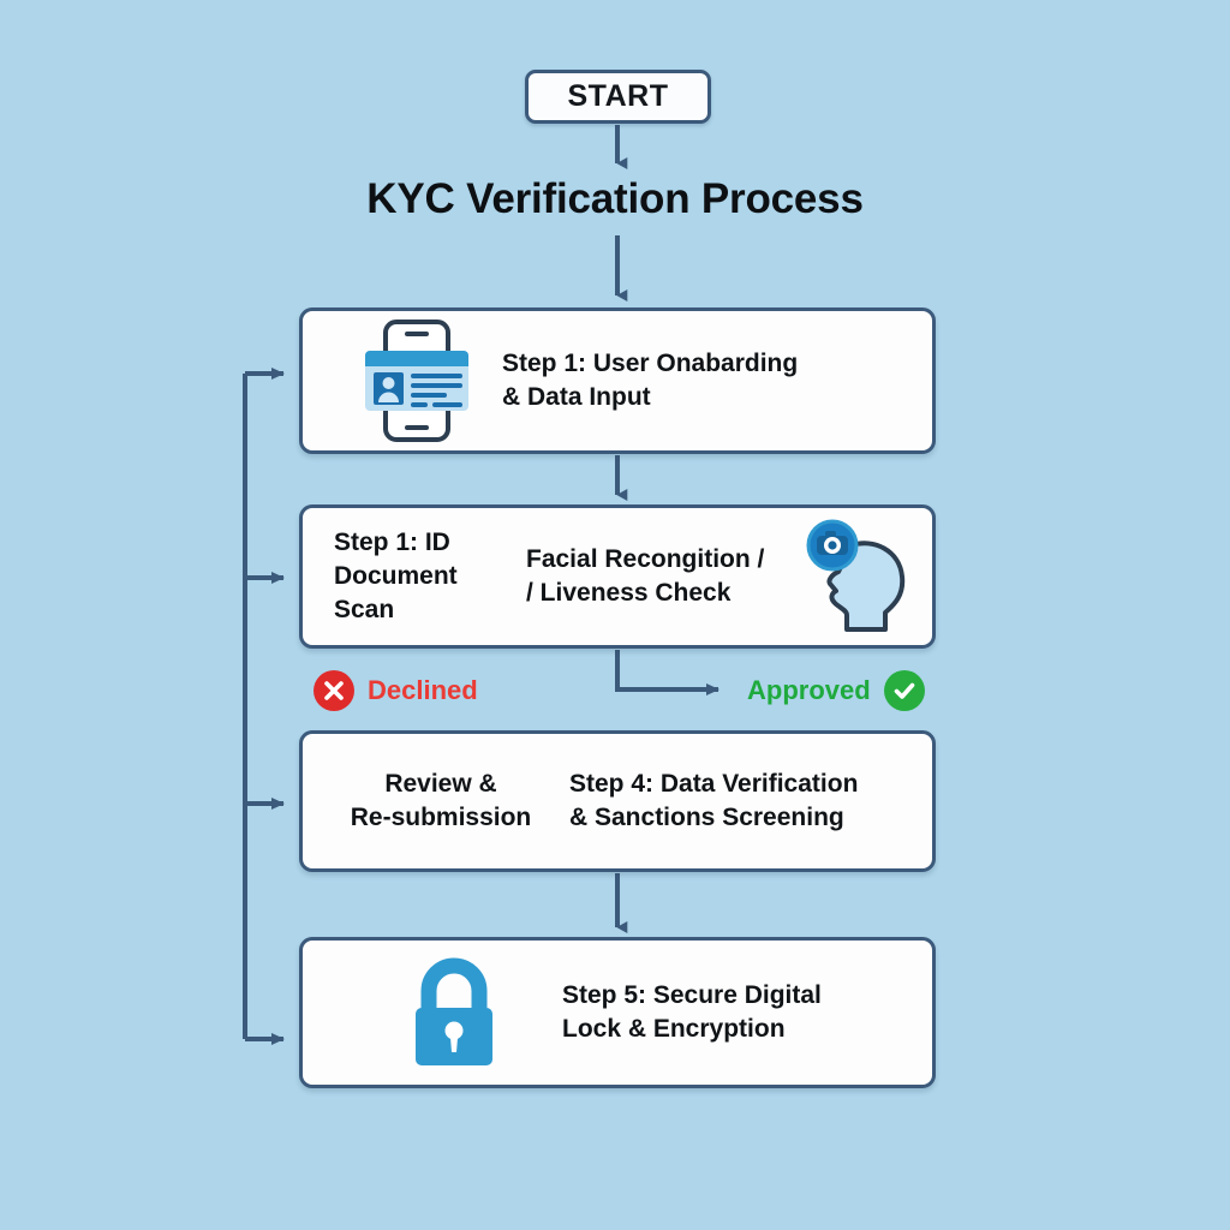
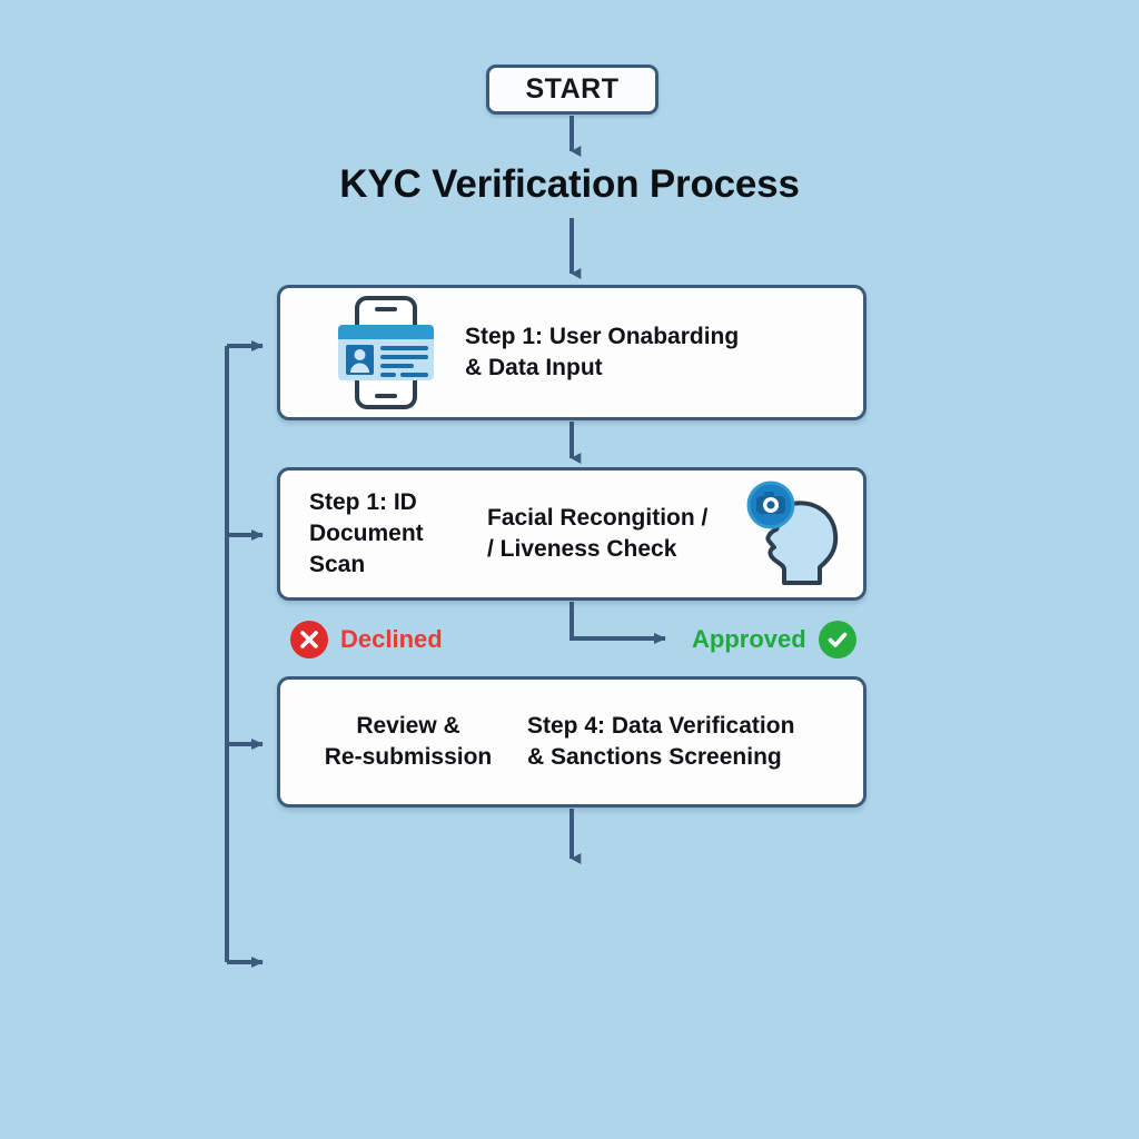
  START
  KYC Verification Process
  Step 1: User Onabarding
  & Data Input
  Step 1: ID
  Document
  Scan
  Facial Recongition /
  / Liveness Check
  Declined
  Approved
  Review &
  Re-submission
  Step 4: Data Verification
  & Sanctions Screening
- Step 5: Secure Digital
- Lock & Encryption
